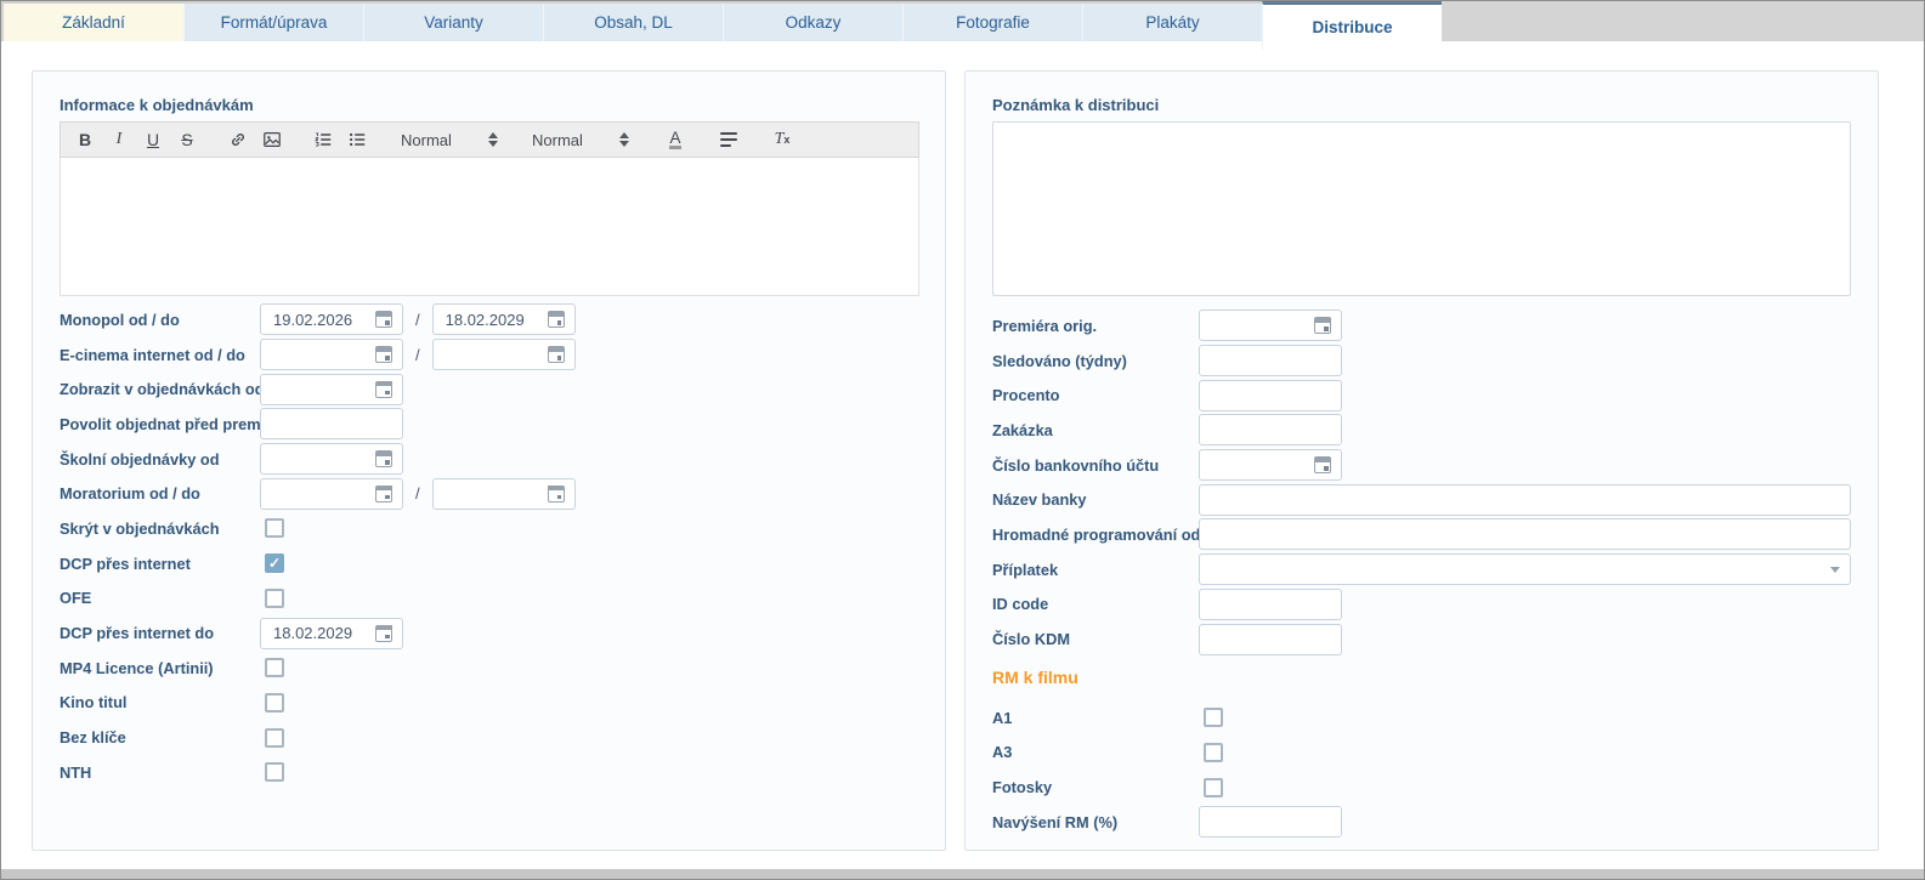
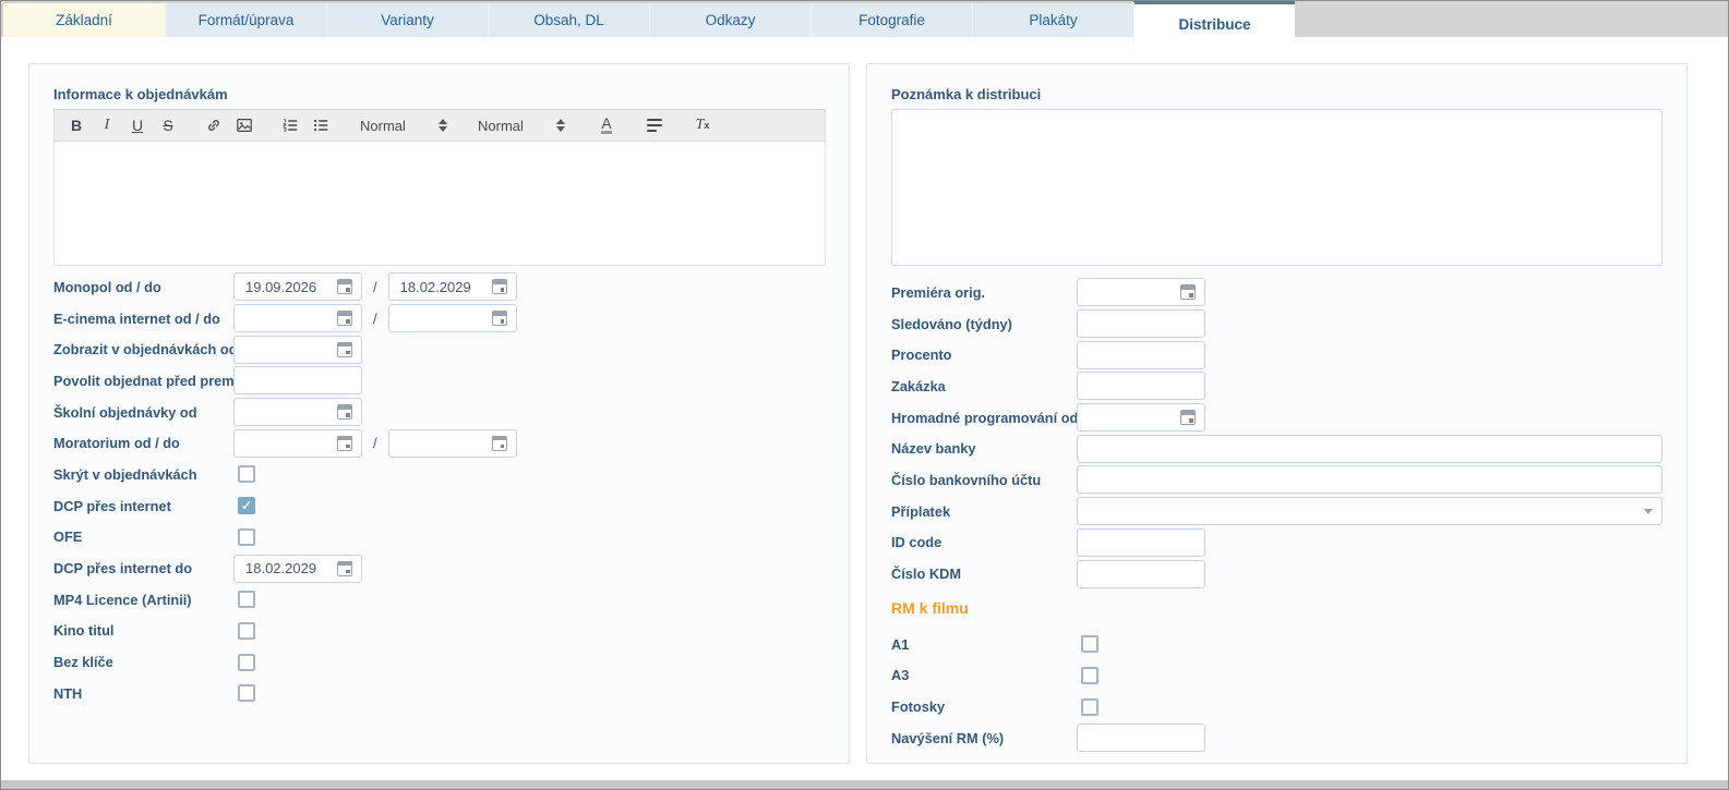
  Základní
  Formát/úprava
  Varianty
  Obsah, DL
  Odkazy
  Fotografie
  Plakáty
  Distribuce
  Informace k objednávkám
  B
  I
  U
  S
  Normal
  Normal
  A
  T
  x
  Monopol od / do
- 19.02.2026
+ 19.09.2026
  /
  18.02.2029
  E-cinema internet od / do
  /
  Zobrazit v objednávkách o
  Povolit objednat před prem
  Školní objednávky od
  Moratorium od / do
  /
  Skrýt v objednávkách
  DCP přes internet
  ✓
  OFE
  DCP přes internet do
  18.02.2029
  MP4 Licence (Artinii)
  Kino titul
  Bez klíče
  NTH
  Poznámka k distribuci
  Premiéra orig.
  Sledováno (týdny)
  Procento
  Zakázka
- Číslo bankovního účtu
+ Hromadné programování od
  Název banky
- Hromadné programování od
+ Číslo bankovního účtu
  Příplatek
  ID code
  Číslo KDM
  RM k filmu
  A1
  A3
  Fotosky
  Navýšení RM (%)
